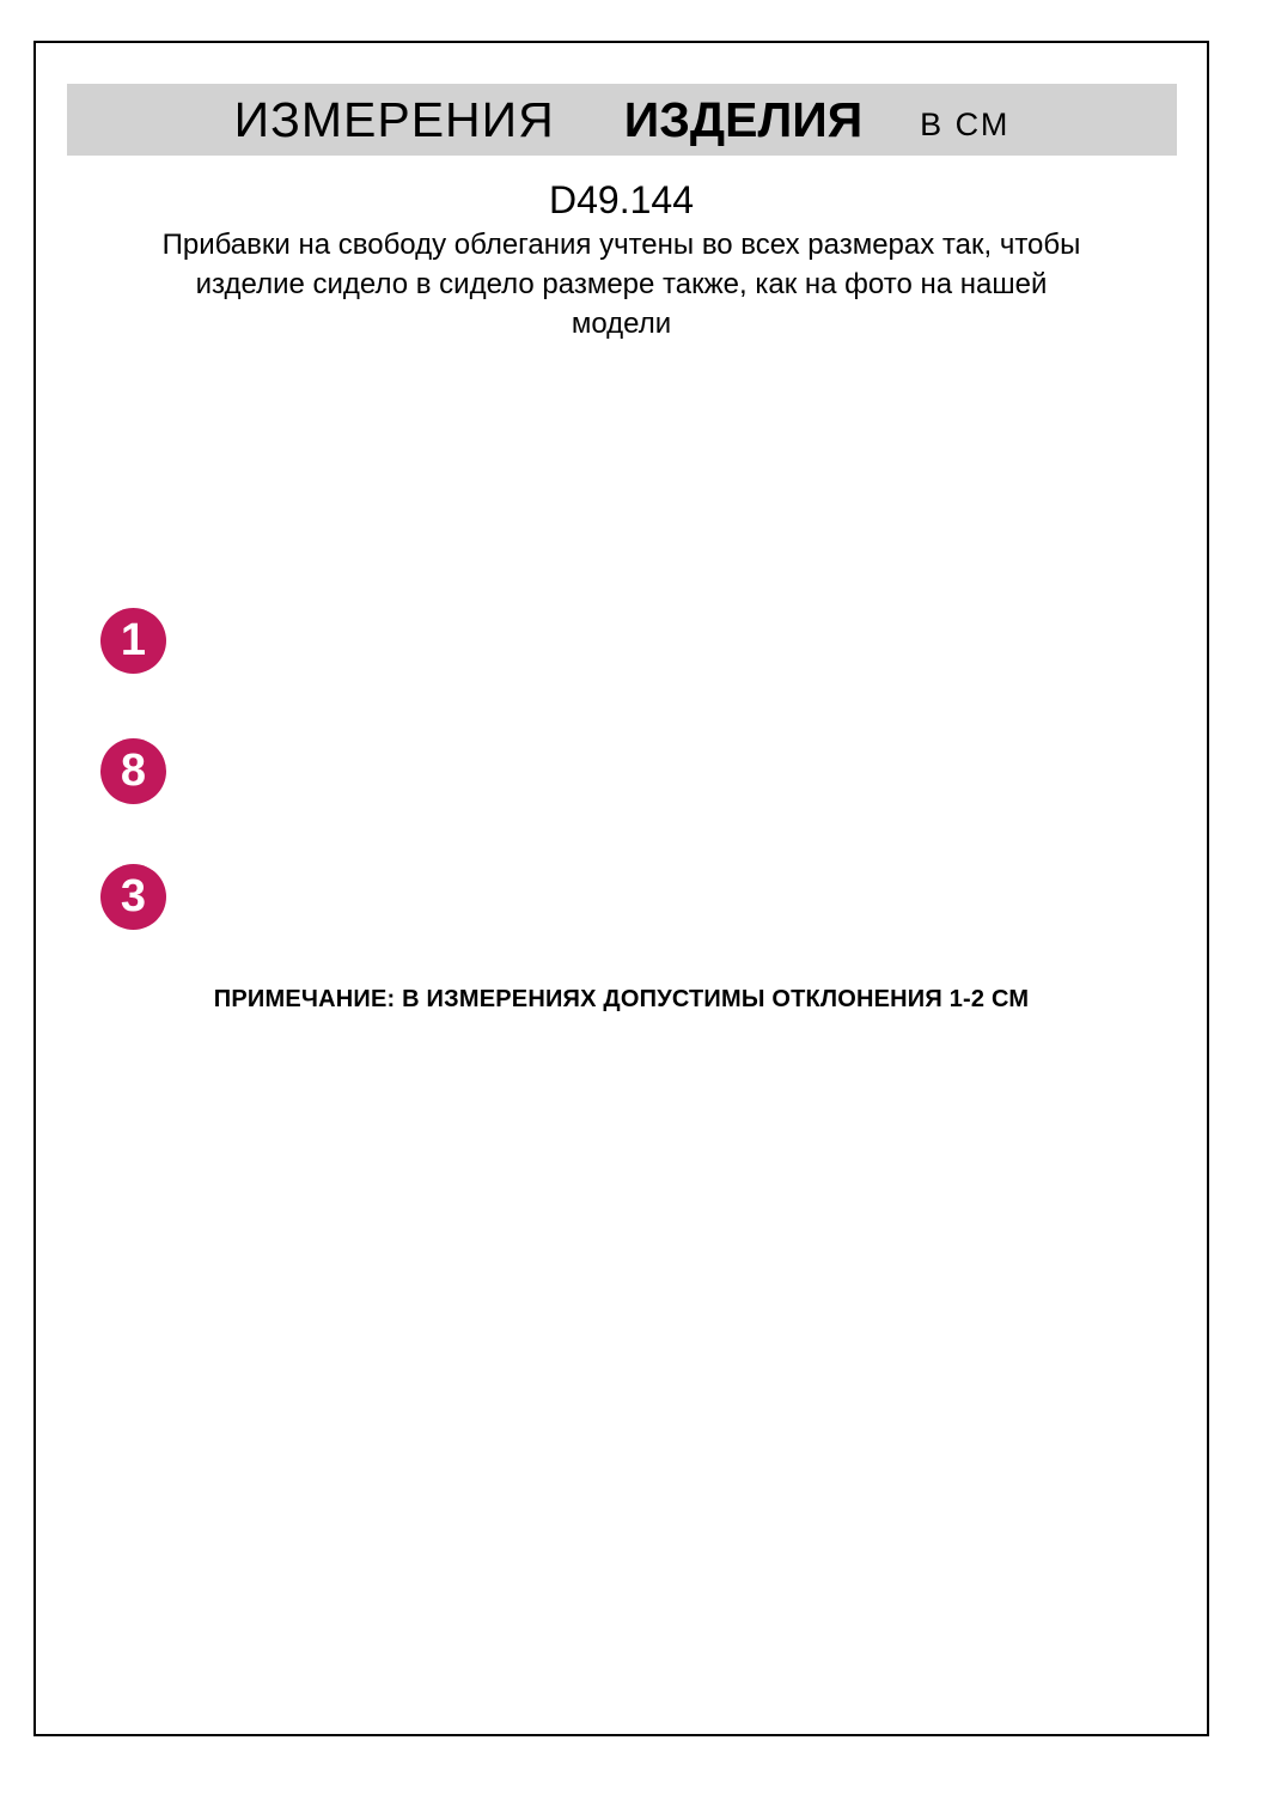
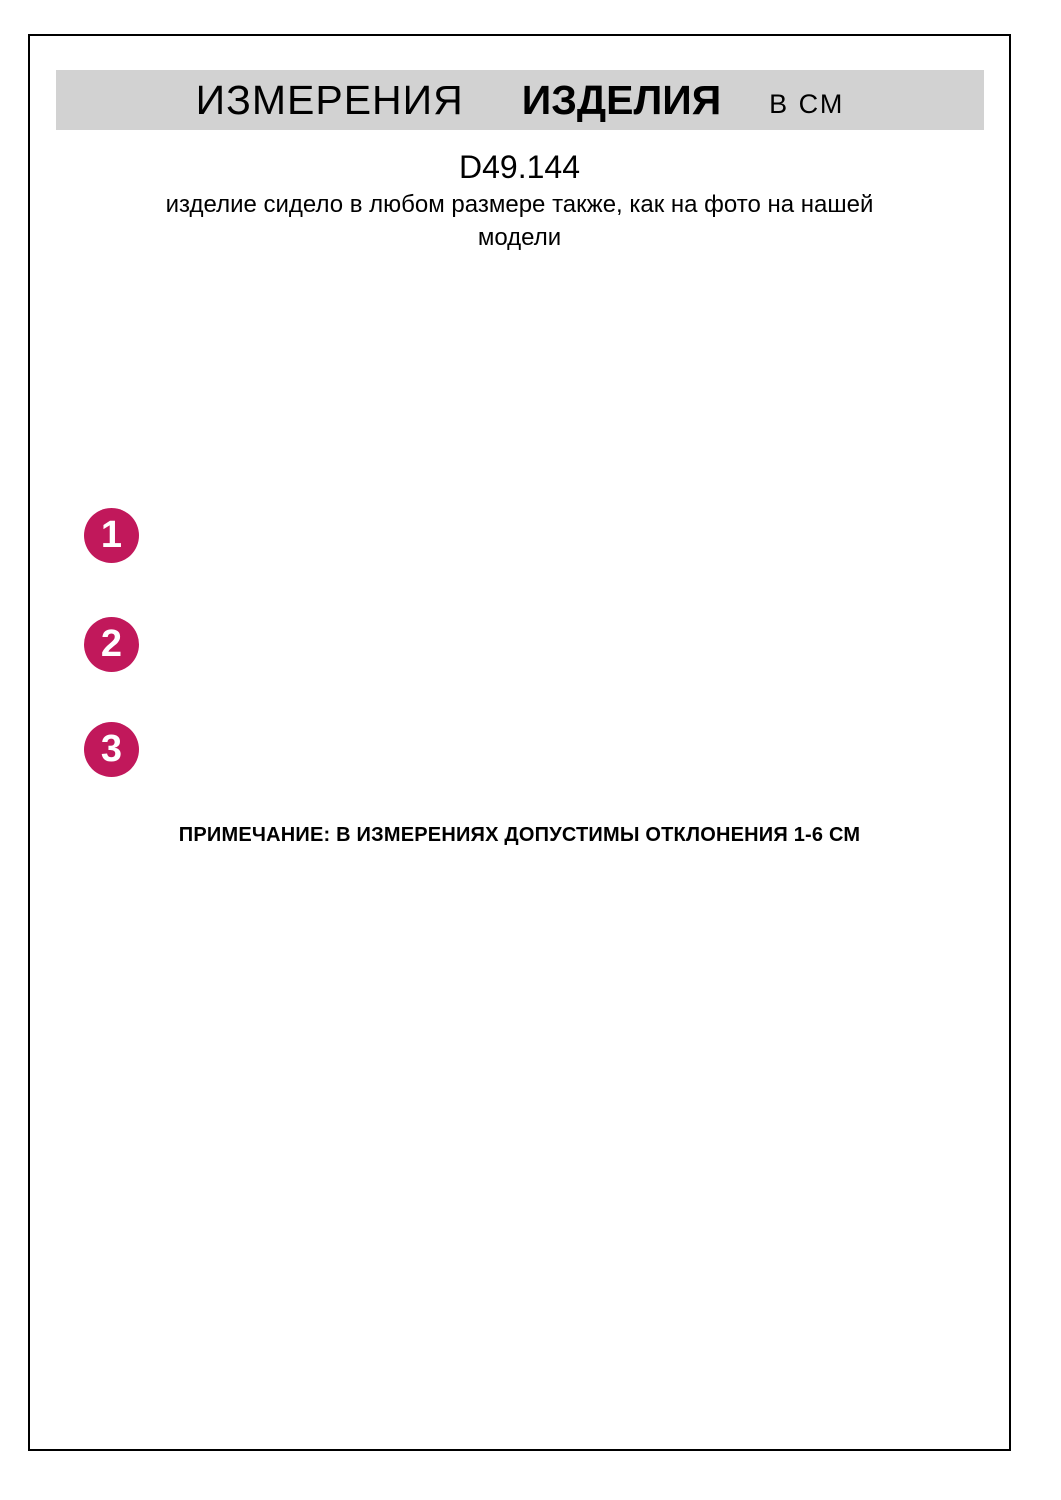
  ИЗМЕРЕНИЯ
  ИЗДЕЛИЯ
  В СМ
  D49.144
- Прибавки на свободу облегания учтены во всех размерах так, чтобы
- изделие сидело в сидело размере также, как на фото на нашей
+ изделие сидело в любом размере также, как на фото на нашей
  модели
  1
- 8
+ 2
  3
- ПРИМЕЧАНИЕ: В ИЗМЕРЕНИЯХ ДОПУСТИМЫ ОТКЛОНЕНИЯ 1-2 СМ
+ ПРИМЕЧАНИЕ: В ИЗМЕРЕНИЯХ ДОПУСТИМЫ ОТКЛОНЕНИЯ 1-6 СМ
